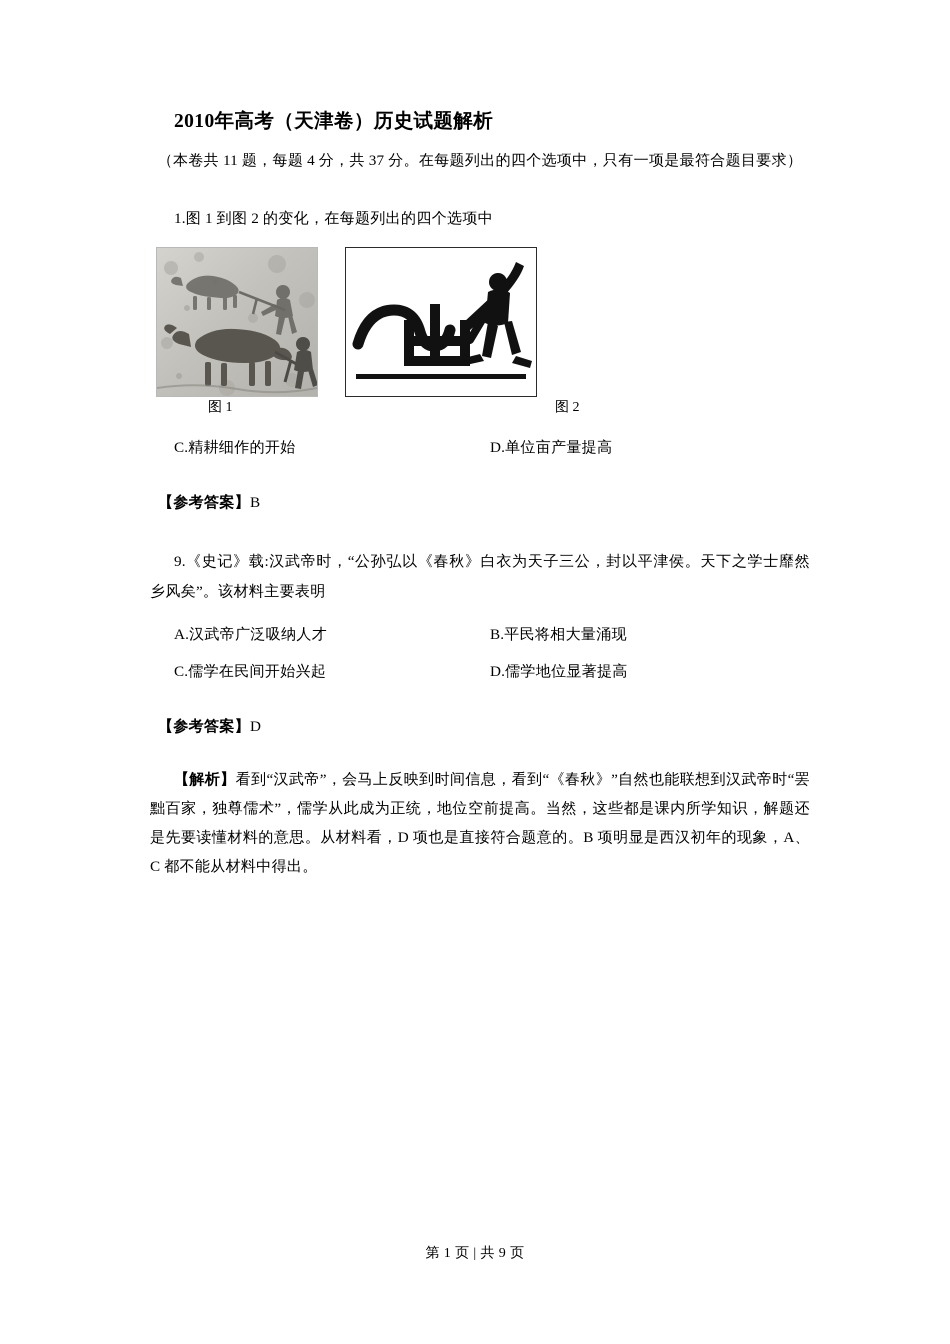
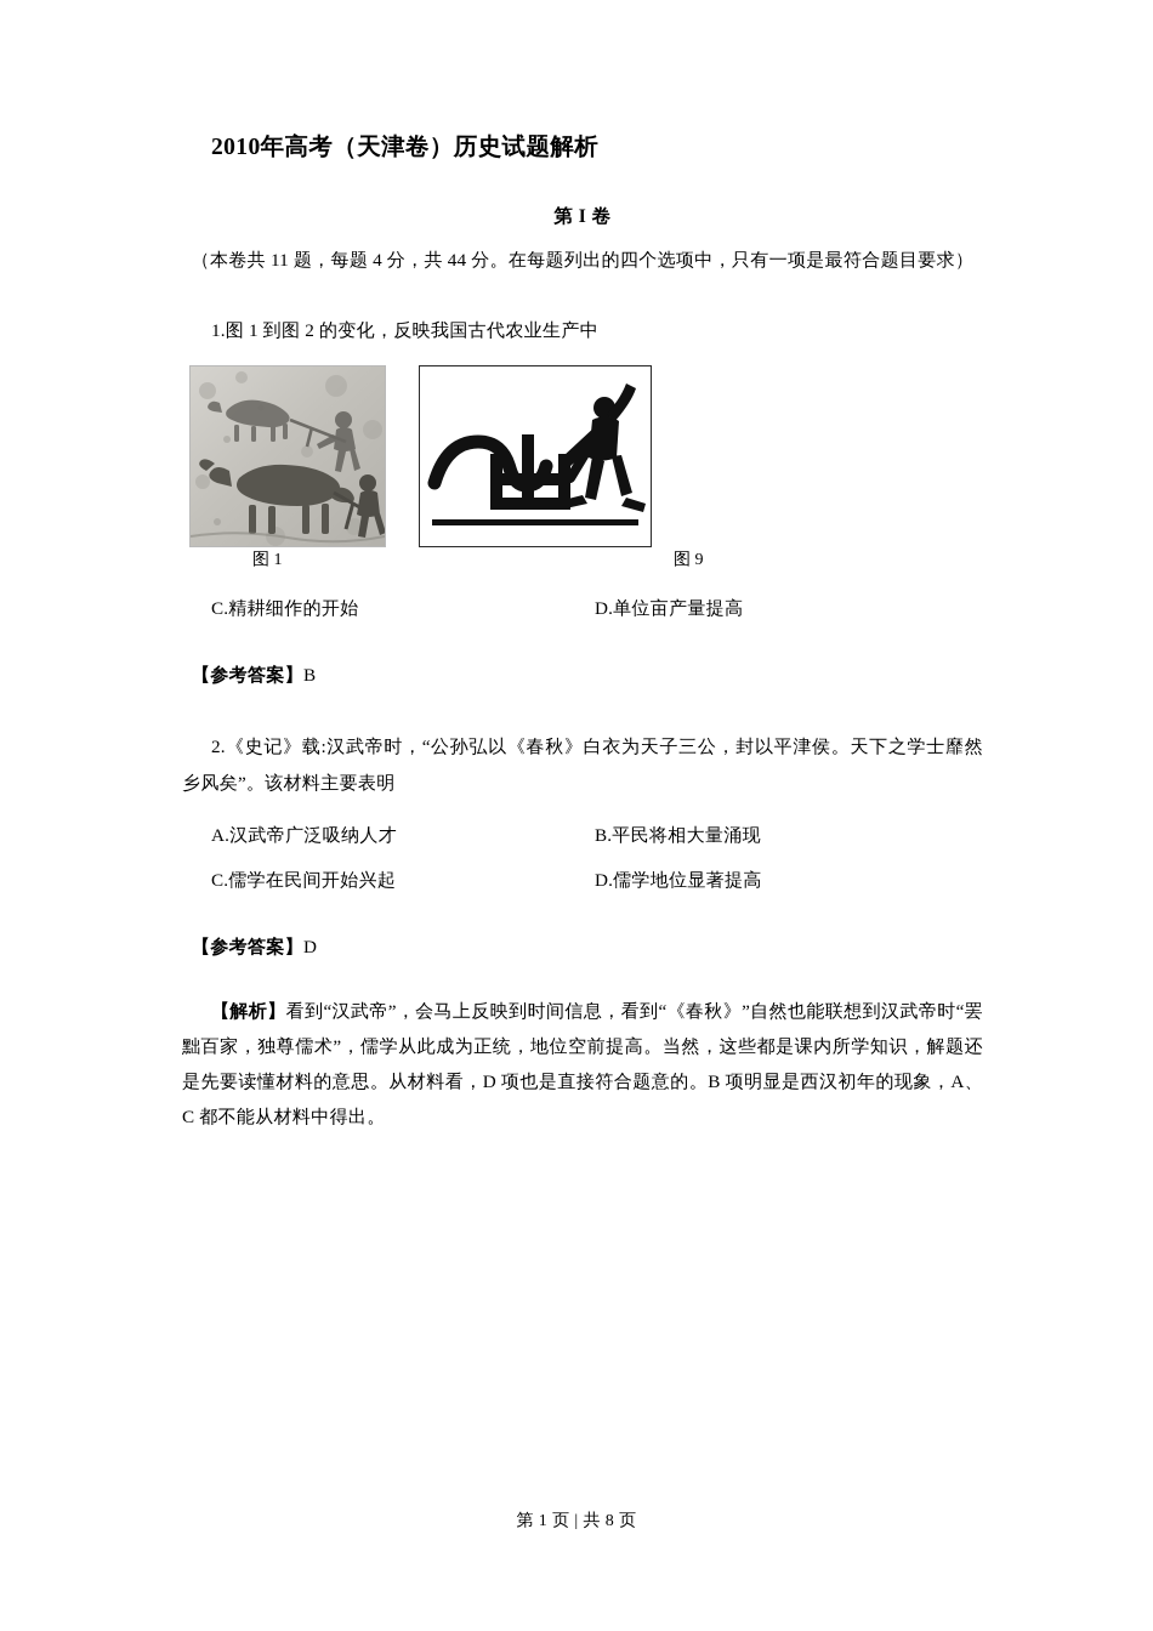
  2010年高考（天津卷）历史试题解析
+ 第 I 卷
- （本卷共 11 题，每题 4 分，共 37 分。在每题列出的四个选项中，只有一项是最符合题目要求）
+ （本卷共 11 题，每题 4 分，共 44 分。在每题列出的四个选项中，只有一项是最符合题目要求）
- 1.图 1 到图 2 的变化，在每题列出的四个选项中
+ 1.图 1 到图 2 的变化，反映我国古代农业生产中
  图 1
- 图 2
+ 图 9
  C.精耕细作的开始
  D.单位亩产量提高
  【参考答案】B
- 9.《史记》载:汉武帝时，“公孙弘以《春秋》白衣为天子三公，封以平津侯。天下之学士靡然乡风矣”。该材料主要表明
+ 2.《史记》载:汉武帝时，“公孙弘以《春秋》白衣为天子三公，封以平津侯。天下之学士靡然乡风矣”。该材料主要表明
  A.汉武帝广泛吸纳人才
  B.平民将相大量涌现
  C.儒学在民间开始兴起
  D.儒学地位显著提高
  【参考答案】D
  【解析】看到“汉武帝”，会马上反映到时间信息，看到“《春秋》”自然也能联想到汉武帝时“罢黜百家，独尊儒术”，儒学从此成为正统，地位空前提高。当然，这些都是课内所学知识，解题还是先要读懂材料的意思。从材料看，D 项也是直接符合题意的。B 项明显是西汉初年的现象，A、C 都不能从材料中得出。
- 第 1 页 | 共 9 页
+ 第 1 页 | 共 8 页
